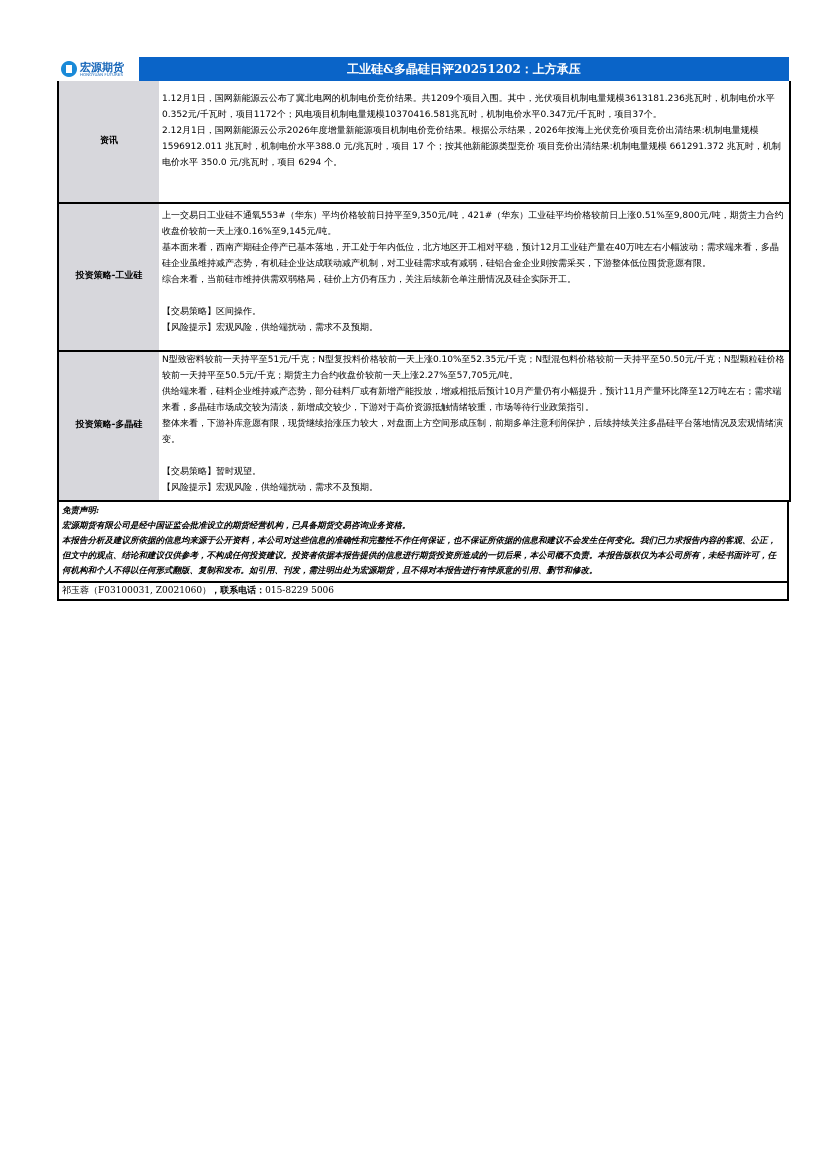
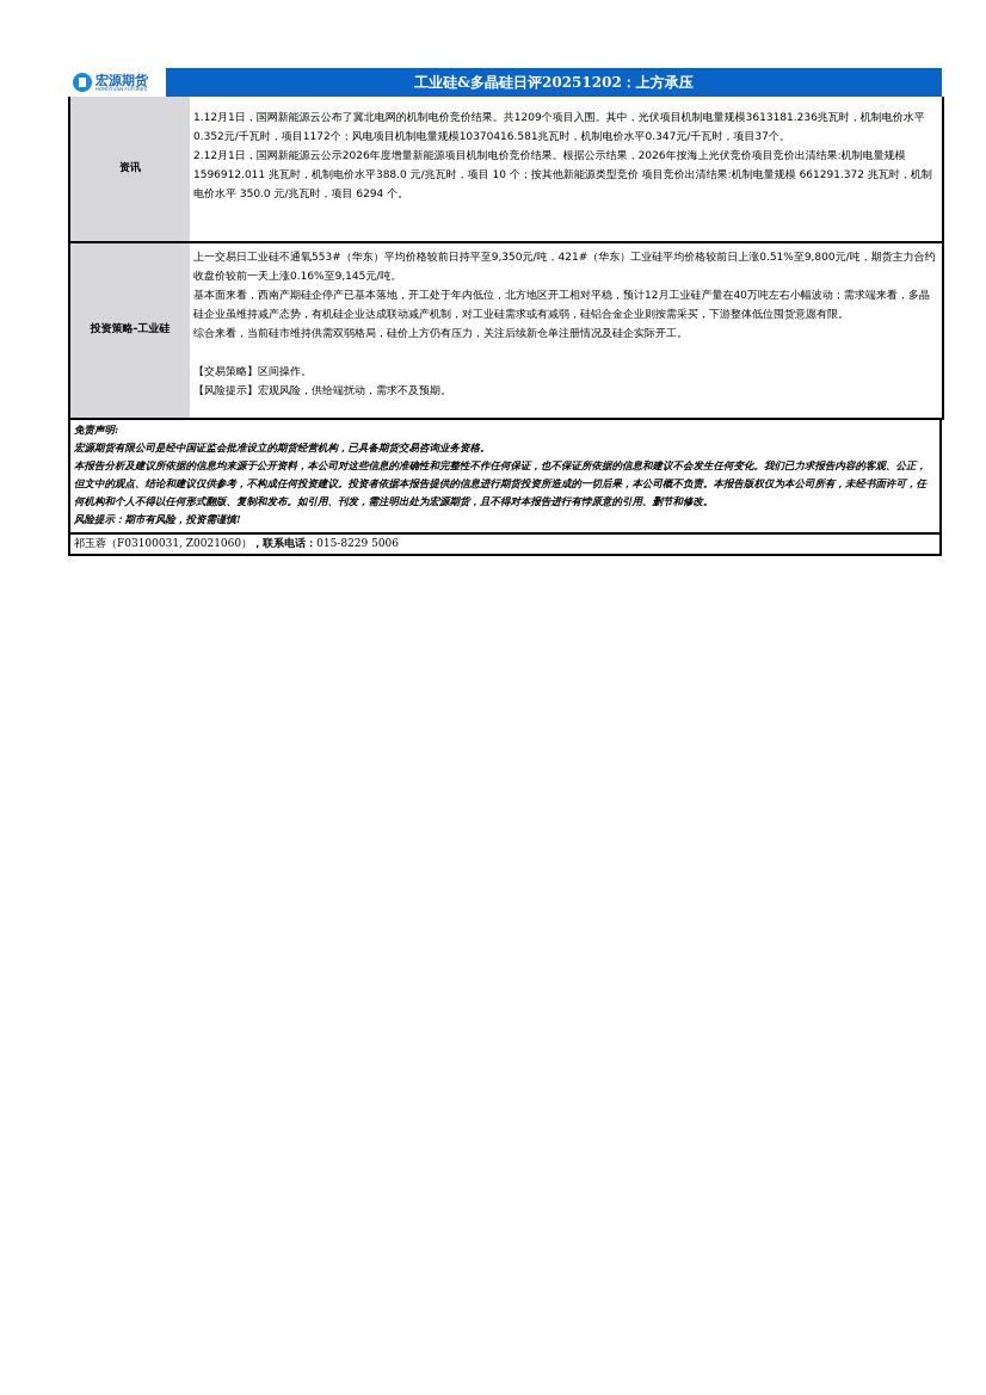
  宏源期货
  工业硅&多晶硅日评20251202：上方承压
- 资讯	1.12月1日，国网新能源云公布了冀北电网的机制电价竞价结果。共1209个项目入围。其中，光伏项目机制电量规模3613181.236兆瓦时，机制电价水平0.352元/千瓦时，项目1172个；风电项目机制电量规模10370416.581兆瓦时，机制电价水平0.347元/千瓦时，项目37个。 2.12月1日，国网新能源云公示2026年度增量新能源项目机制电价竞价结果。根据公示结果，2026年按海上光伏竞价项目竞价出清结果:机制电量规模 1596912.011 兆瓦时，机制电价水平388.0 元/兆瓦时，项目 17 个；按其他新能源类型竞价 项目竞价出清结果:机制电量规模 661291.372 兆瓦时，机制电价水平 350.0 元/兆瓦时，项目 6294 个。
+ 资讯	1.12月1日，国网新能源云公布了冀北电网的机制电价竞价结果。共1209个项目入围。其中，光伏项目机制电量规模3613181.236兆瓦时，机制电价水平0.352元/千瓦时，项目1172个；风电项目机制电量规模10370416.581兆瓦时，机制电价水平0.347元/千瓦时，项目37个。 2.12月1日，国网新能源云公示2026年度增量新能源项目机制电价竞价结果。根据公示结果，2026年按海上光伏竞价项目竞价出清结果:机制电量规模 1596912.011 兆瓦时，机制电价水平388.0 元/兆瓦时，项目 10 个；按其他新能源类型竞价 项目竞价出清结果:机制电量规模 661291.372 兆瓦时，机制电价水平 350.0 元/兆瓦时，项目 6294 个。
  投资策略-工业硅	上一交易日工业硅不通氧553#（华东）平均价格较前日持平至9,350元/吨，421#（华东）工业硅平均价格较前日上涨0.51%至9,800元/吨，期货主力合约收盘价较前一天上涨0.16%至9,145元/吨。 基本面来看，西南产期硅企停产已基本落地，开工处于年内低位，北方地区开工相对平稳，预计12月工业硅产量在40万吨左右小幅波动；需求端来看，多晶硅企业虽维持减产态势，有机硅企业达成联动减产机制，对工业硅需求或有减弱，硅铝合金企业则按需采买，下游整体低位囤货意愿有限。 综合来看，当前硅市维持供需双弱格局，硅价上方仍有压力，关注后续新仓单注册情况及硅企实际开工。 【交易策略】区间操作。 【风险提示】宏观风险，供给端扰动，需求不及预期。
- 投资策略-多晶硅	N型致密料较前一天持平至51元/千克；N型复投料价格较前一天上涨0.10%至52.35元/千克；N型混包料价格较前一天持平至50.50元/千克；N型颗粒硅价格较前一天持平至50.5元/千克；期货主力合约收盘价较前一天上涨2.27%至57,705元/吨。 供给端来看，硅料企业维持减产态势，部分硅料厂或有新增产能投放，增减相抵后预计10月产量仍有小幅提升，预计11月产量环比降至12万吨左右；需求端来看，多晶硅市场成交较为清淡，新增成交较少，下游对于高价资源抵触情绪较重，市场等待行业政策指引。 整体来看，下游补库意愿有限，现货继续抬涨压力较大，对盘面上方空间形成压制，前期多单注意利润保护，后续持续关注多晶硅平台落地情况及宏观情绪演变。 【交易策略】暂时观望。 【风险提示】宏观风险，供给端扰动，需求不及预期。
  免责声明:
  宏源期货有限公司是经中国证监会批准设立的期货经营机构，已具备期货交易咨询业务资格。
  本报告分析及建议所依据的信息均来源于公开资料，本公司对这些信息的准确性和完整性不作任何保证，也不保证所依据的信息和建议不会发生任何变化。我们已力求报告内容的客观、公正，但文中的观点、结论和建议仅供参考，不构成任何投资建议。投资者依据本报告提供的信息进行期货投资所造成的一切后果，本公司概不负责。本报告版权仅为本公司所有，未经书面许可，任何机构和个人不得以任何形式翻版、复制和发布。如引用、刊发，需注明出处为宏源期货，且不得对本报告进行有悖原意的引用、删节和修改。
+ 风险提示：期市有风险，投资需谨慎!
  祁玉蓉（F03100031, Z0021060），联系电话：015-8229 5006
